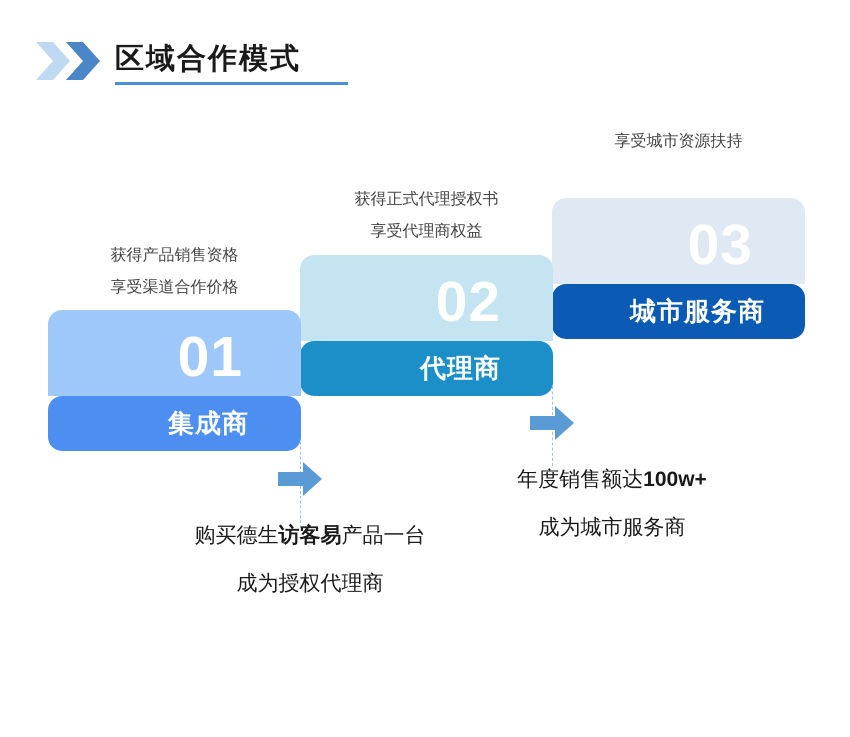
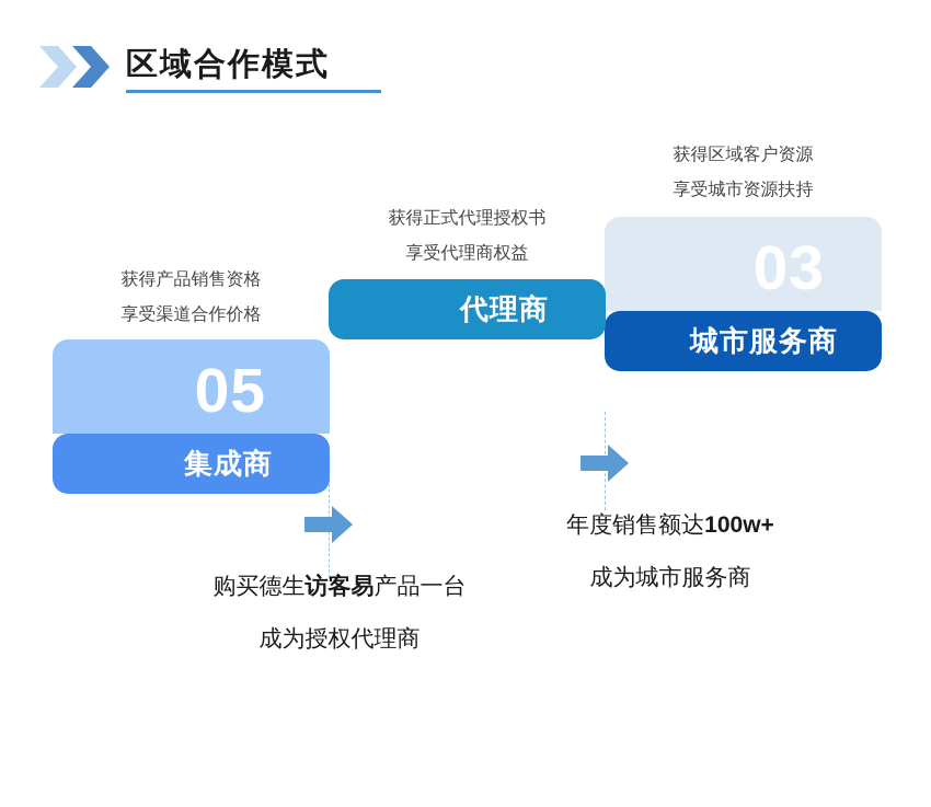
  区域合作模式
  获得产品销售资格
  享受渠道合作价格
  获得正式代理授权书
  享受代理商权益
+ 获得区域客户资源
  享受城市资源扶持
  03
  城市服务商
- 02
  代理商
- 01
+ 05
  集成商
  购买德生访客易产品一台
  成为授权代理商
  年度销售额达100w+
  成为城市服务商
